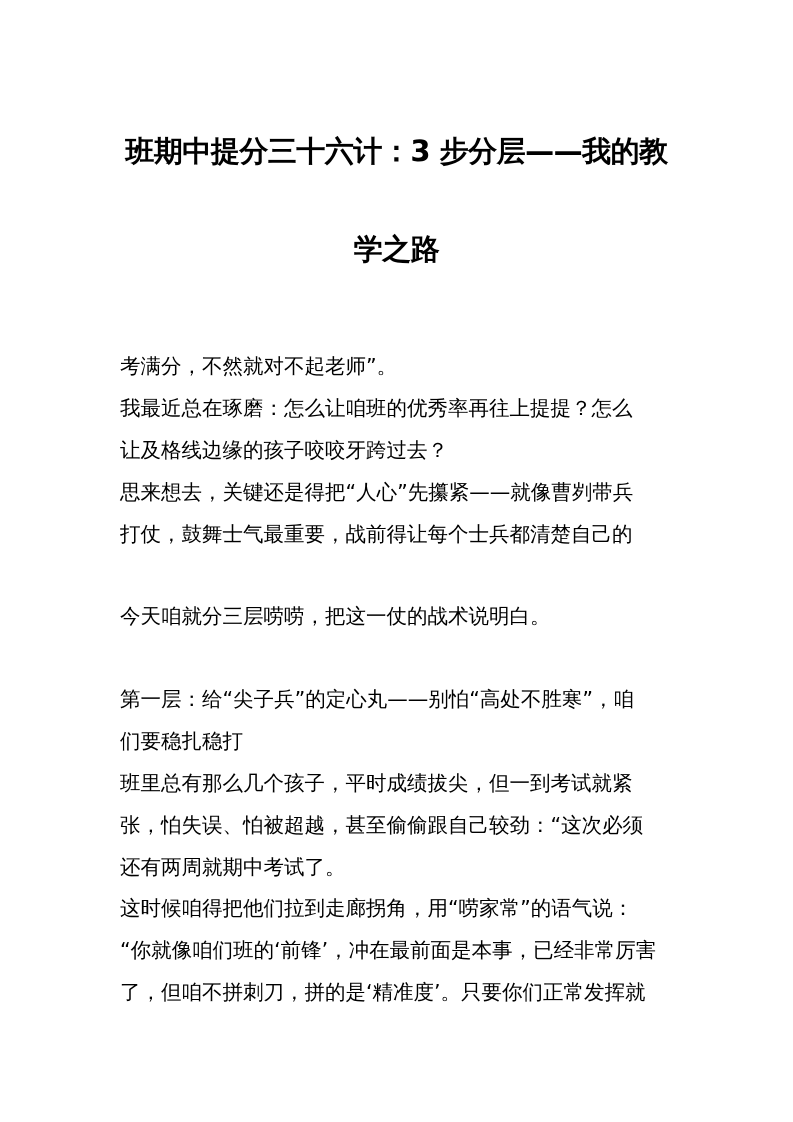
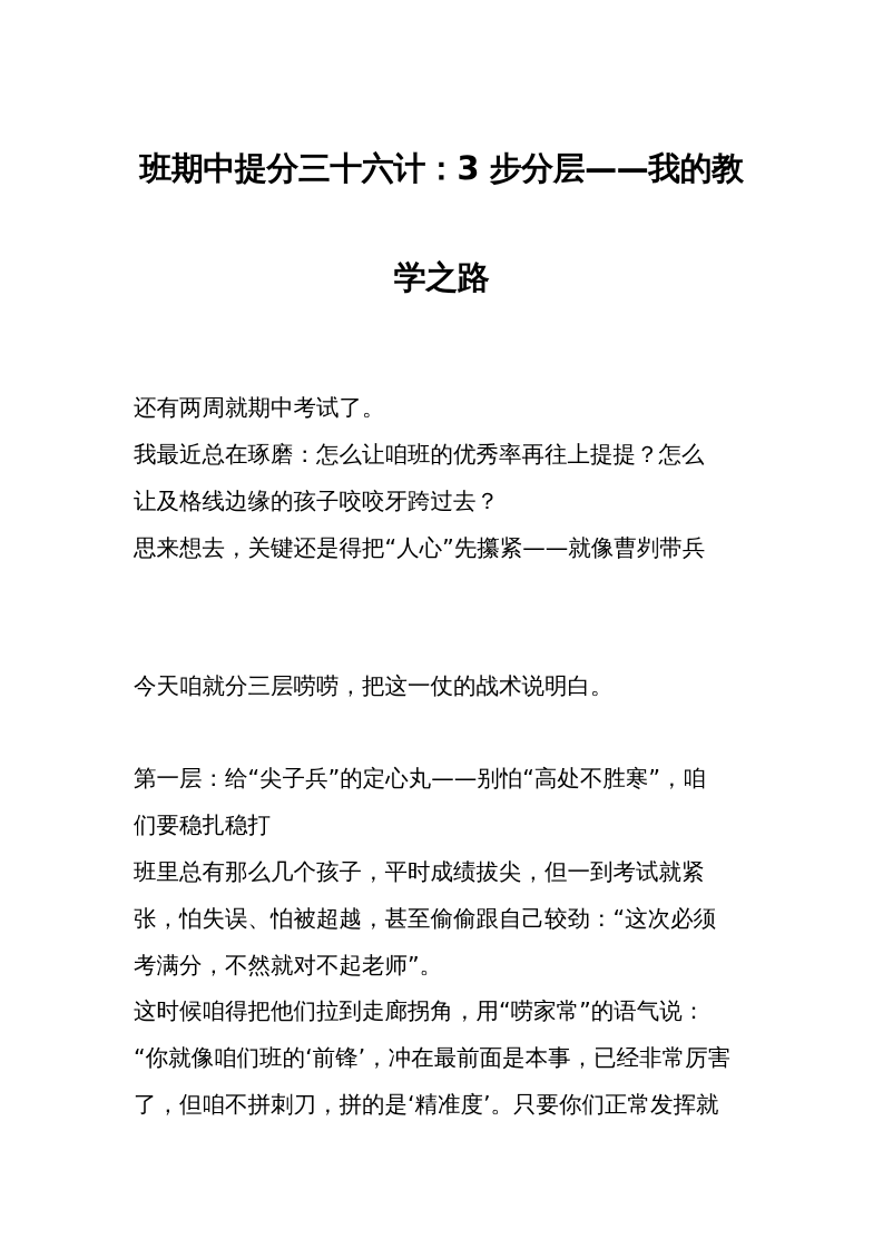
  班期中提分三十六计：3 步分层——我的教
  学之路
- 考满分，不然就对不起老师”。
+ 还有两周就期中考试了。
  我最近总在琢磨：怎么让咱班的优秀率再往上提提？怎么
  让及格线边缘的孩子咬咬牙跨过去？
  思来想去，关键还是得把“人心”先攥紧——就像曹刿带兵
- 打仗，鼓舞士气最重要，战前得让每个士兵都清楚自己的
  今天咱就分三层唠唠，把这一仗的战术说明白。
  第一层：给“尖子兵”的定心丸——别怕“高处不胜寒”，咱
  们要稳扎稳打
  班里总有那么几个孩子，平时成绩拔尖，但一到考试就紧
  张，怕失误、怕被超越，甚至偷偷跟自己较劲：“这次必须
- 还有两周就期中考试了。
+ 考满分，不然就对不起老师”。
  这时候咱得把他们拉到走廊拐角，用“唠家常”的语气说：
  “你就像咱们班的‘前锋’，冲在最前面是本事，已经非常厉害
  了，但咱不拼刺刀，拼的是‘精准度’。只要你们正常发挥就
